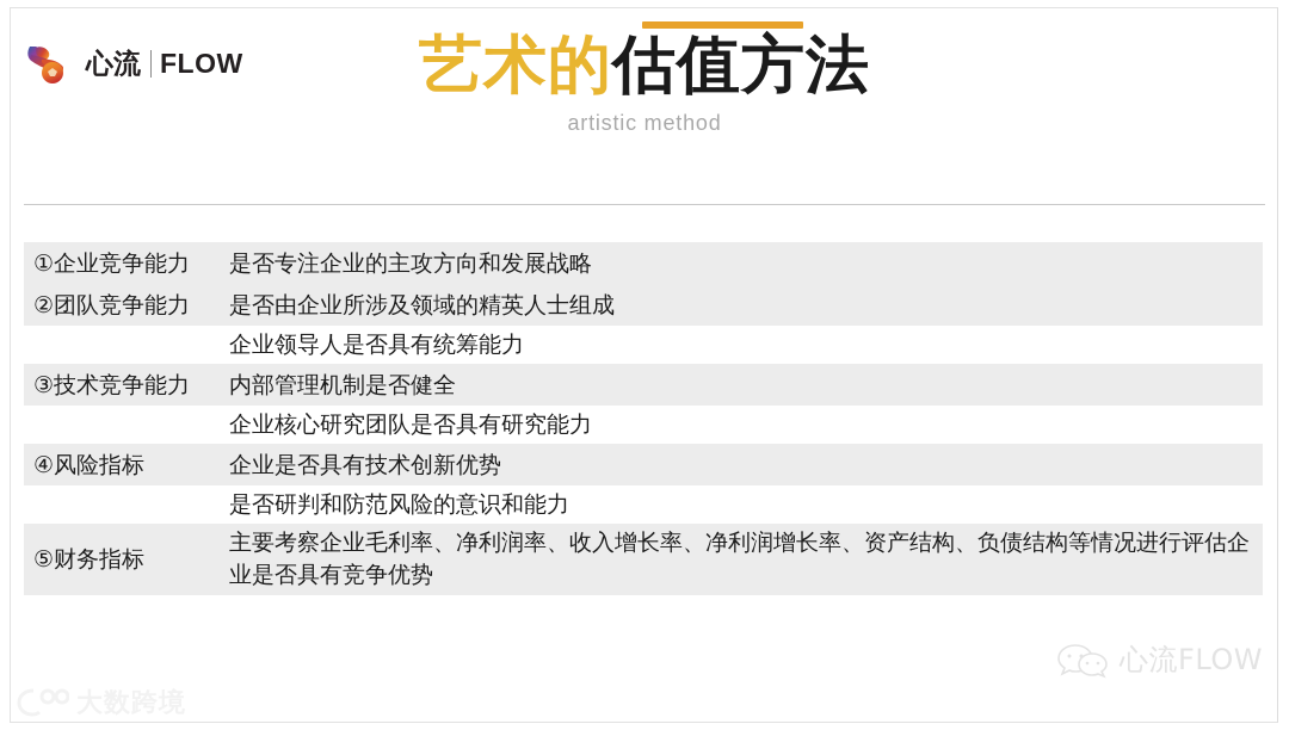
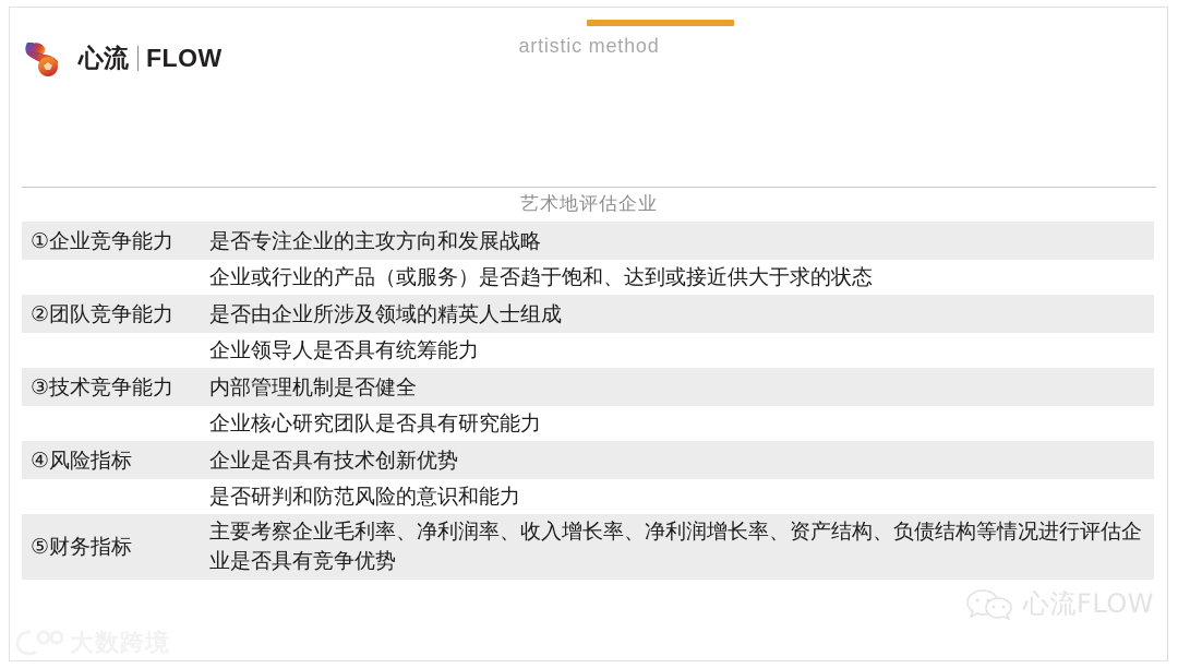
  心流
  FLOW
- 艺术的估值方法
  artistic method
+ 艺术地评估企业
  ①企业竞争能力
  是否专注企业的主攻方向和发展战略
+ 企业或行业的产品（或服务）是否趋于饱和、达到或接近供大于求的状态
  ②团队竞争能力
  是否由企业所涉及领域的精英人士组成
  企业领导人是否具有统筹能力
  ③技术竞争能力
  内部管理机制是否健全
  企业核心研究团队是否具有研究能力
  ④风险指标
  企业是否具有技术创新优势
  是否研判和防范风险的意识和能力
  ⑤财务指标
  主要考察企业毛利率、净利润率、收入增长率、净利润增长率、资产结构、负债结构等情况进行评估企业是否具有竞争优势
  心流FLOW
